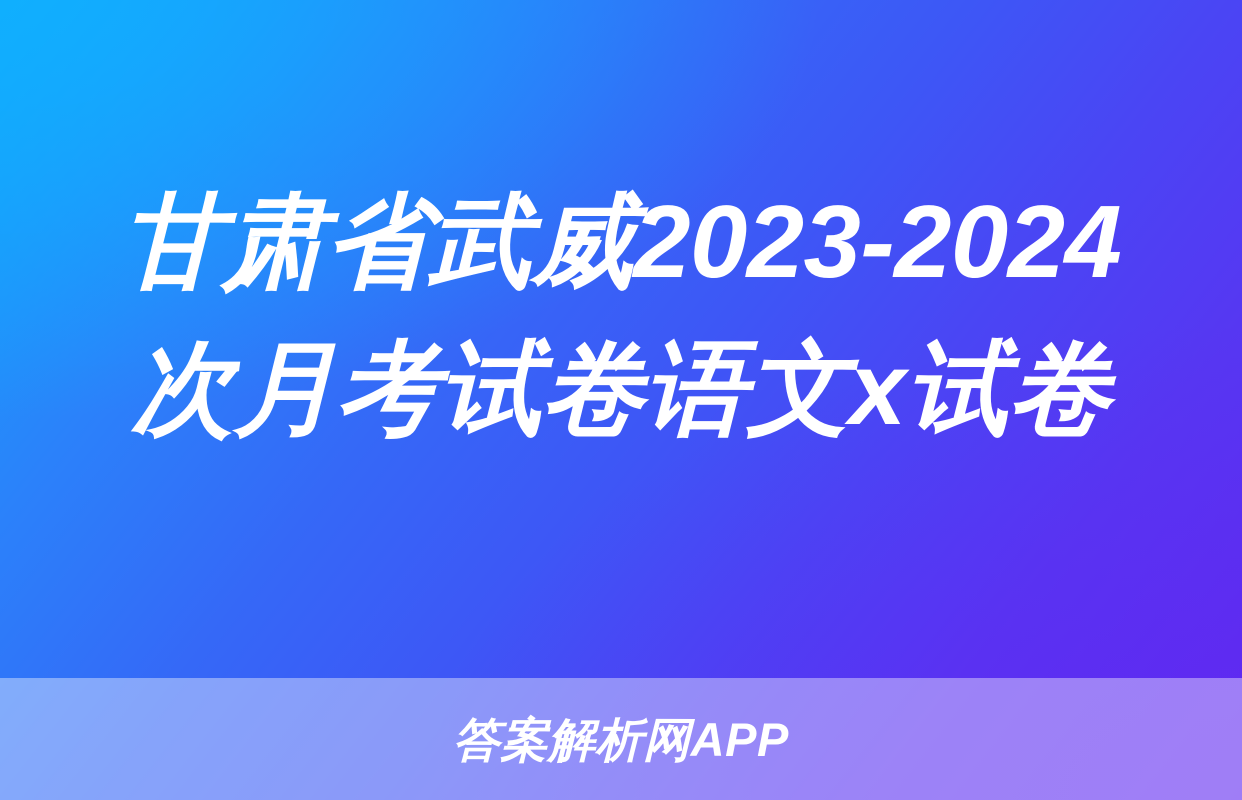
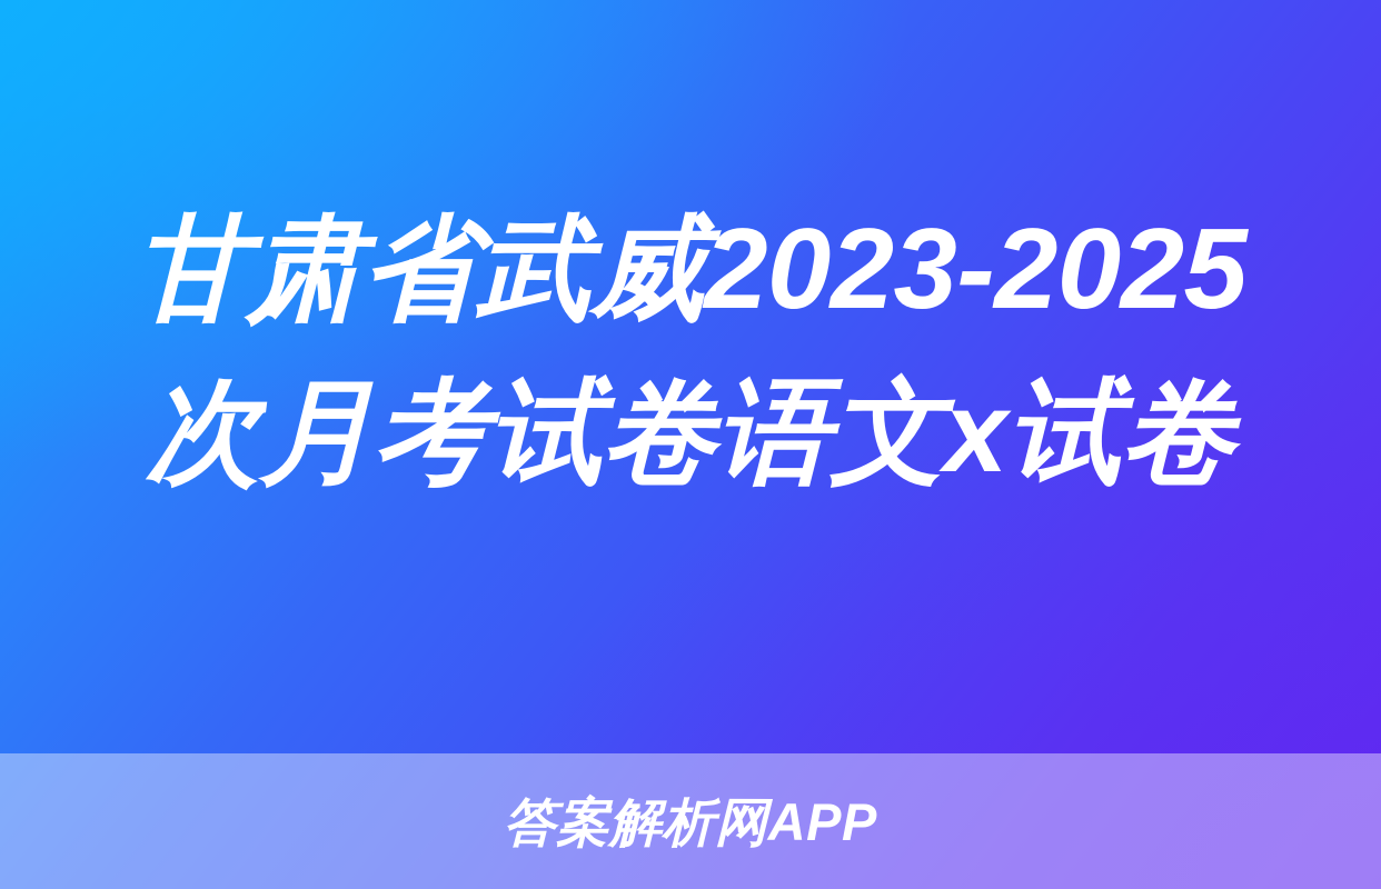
- 甘肃省武威2023-2024
+ 甘肃省武威2023-2025
  次月考试卷语文x试卷
  答案解析网APP
